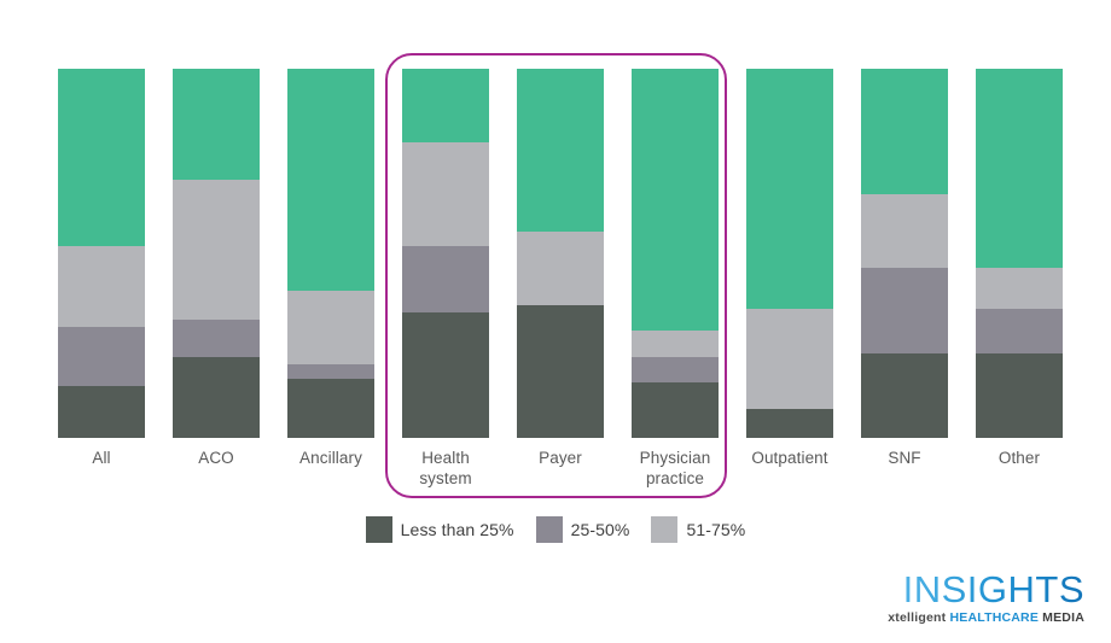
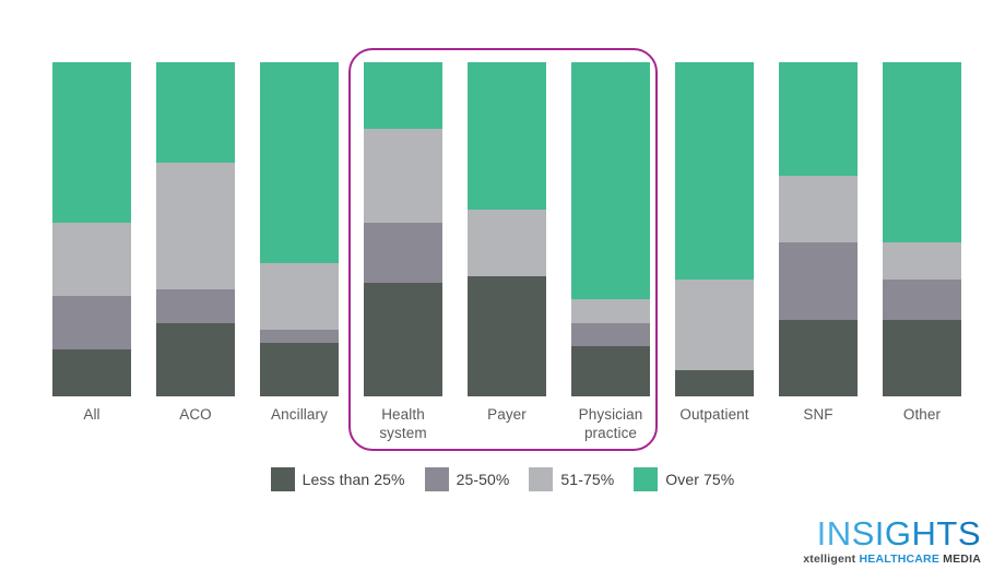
  All
  ACO
  Ancillary
  Health
  system
  Payer
  Physician
  practice
  Outpatient
  SNF
  Other
  Less than 25%
  25-50%
  51-75%
+ Over 75%
  INSIGHTS
  xtelligent HEALTHCARE MEDIA
